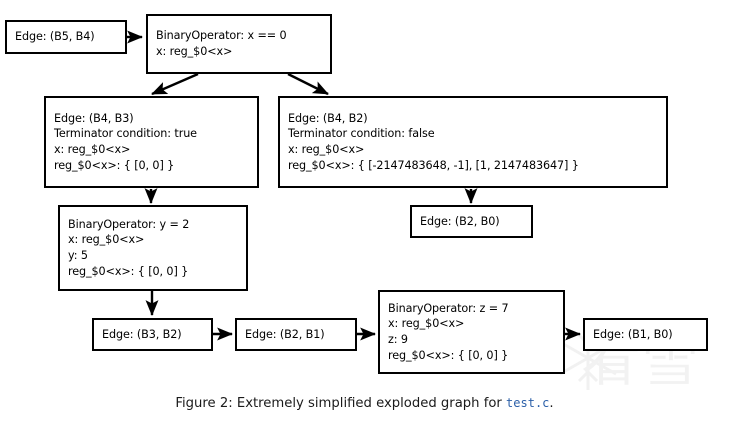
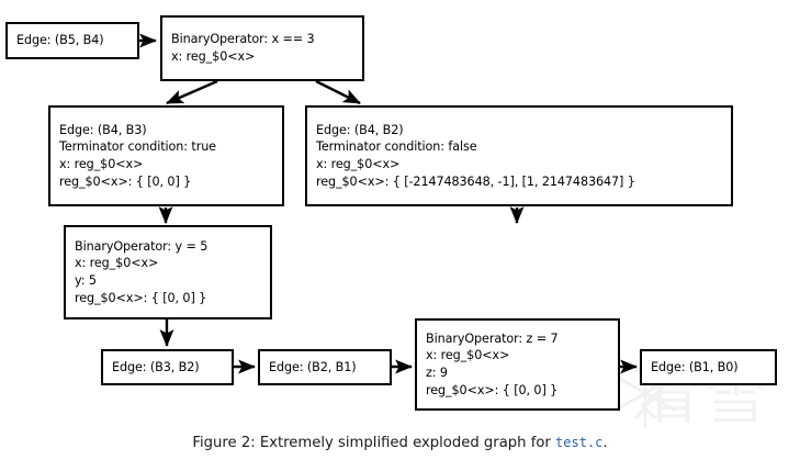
  看雪
  Edge: (B5, B4)
- BinaryOperator: x == 0
+ BinaryOperator: x == 3
  x: reg_$0<x>
  Edge: (B4, B3)
  Terminator condition: true
  x: reg_$0<x>
  reg_$0<x>: { [0, 0] }
  Edge: (B4, B2)
  Terminator condition: false
  x: reg_$0<x>
  reg_$0<x>: { [-2147483648, -1], [1, 2147483647] }
- Edge: (B2, B0)
- BinaryOperator: y = 2
+ BinaryOperator: y = 5
  x: reg_$0<x>
  y: 5
  reg_$0<x>: { [0, 0] }
  Edge: (B3, B2)
  Edge: (B2, B1)
  BinaryOperator: z = 7
  x: reg_$0<x>
  z: 9
  reg_$0<x>: { [0, 0] }
  Edge: (B1, B0)
  Figure 2: Extremely simplified exploded graph for test.c.
